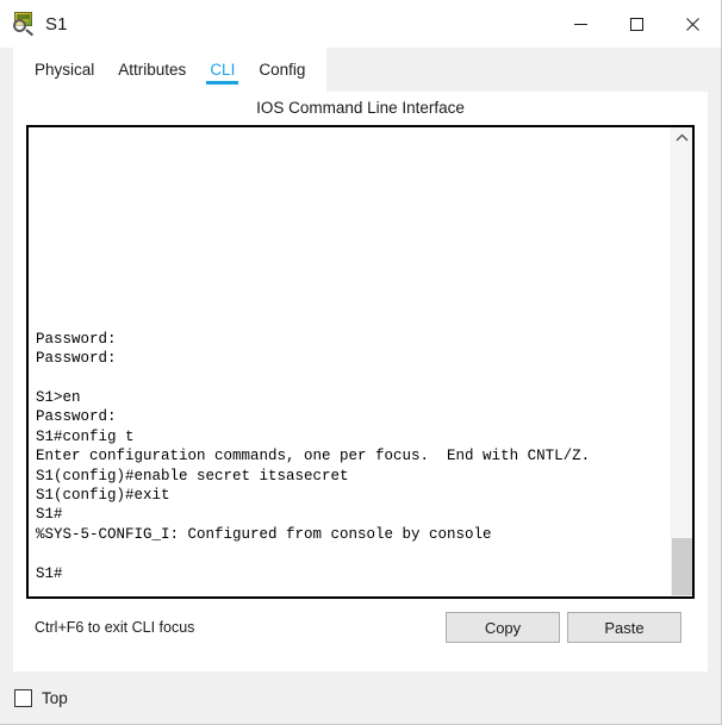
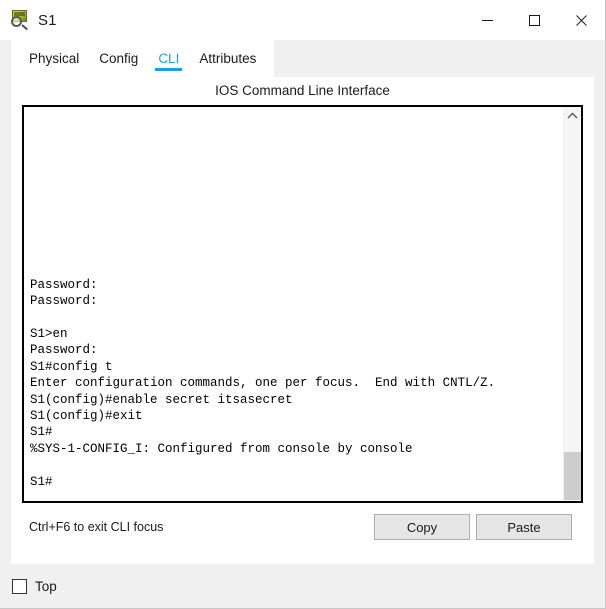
  S1
  Physical
- Attributes
+ Config
  CLI
- Config
+ Attributes
  IOS Command Line Interface
  Password:
  Password:
  S1>en
  Password:
  S1#config t
  Enter configuration commands, one per focus. End with CNTL/Z.
  S1(config)#enable secret itsasecret
  S1(config)#exit
  S1#
- %SYS-5-CONFIG_I: Configured from console by console
+ %SYS-1-CONFIG_I: Configured from console by console
  S1#
  Ctrl+F6 to exit CLI focus
  Copy
  Paste
  Top
